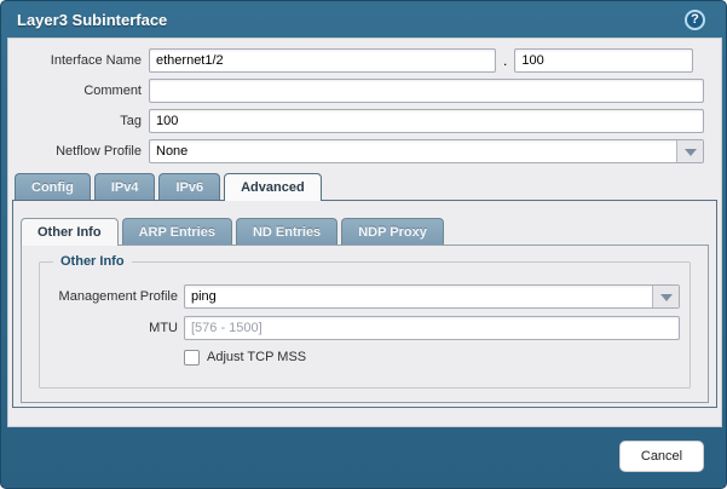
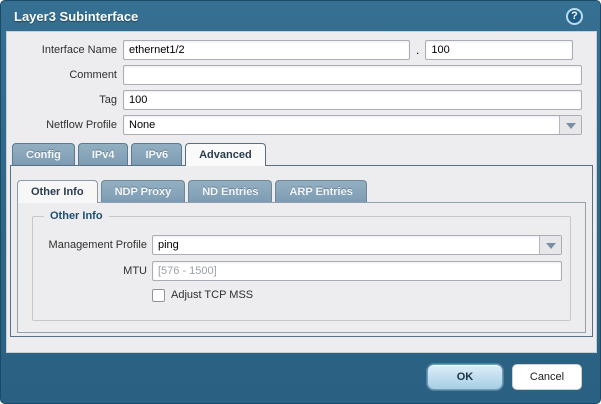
  Layer3 Subinterface
  ?
  Interface Name
  ethernet1/2
  .
  100
  Comment
  Tag
  100
  Netflow Profile
  None
  Config
  IPv4
  IPv6
  Advanced
  Other Info
- ARP Entries
+ NDP Proxy
  ND Entries
- NDP Proxy
+ ARP Entries
  Other Info
  Management Profile
  ping
  MTU
  [576 - 1500]
  Adjust TCP MSS
+ OK
  Cancel
